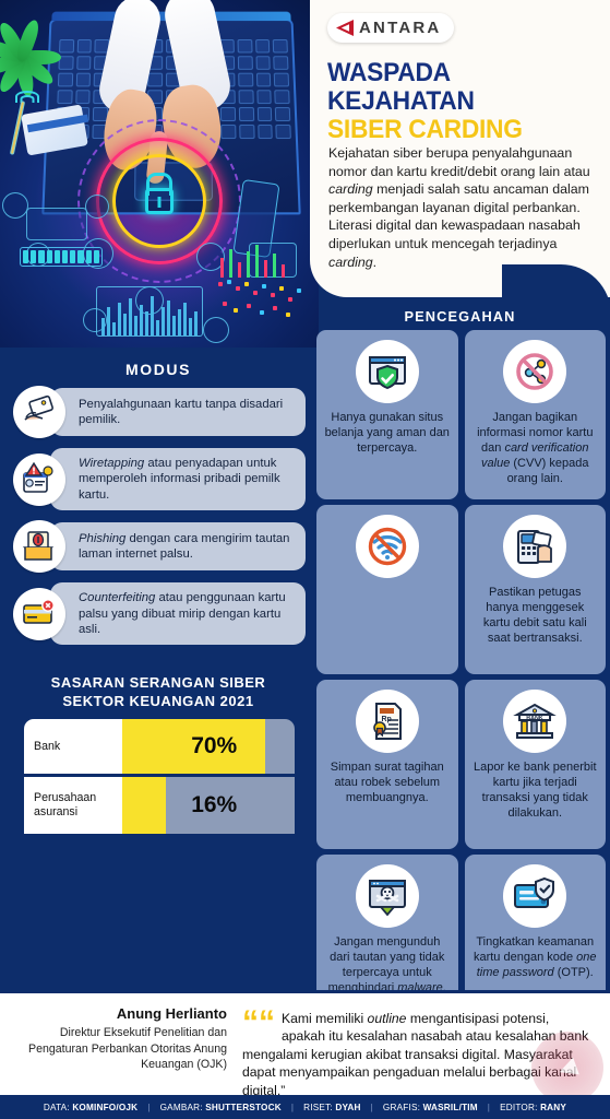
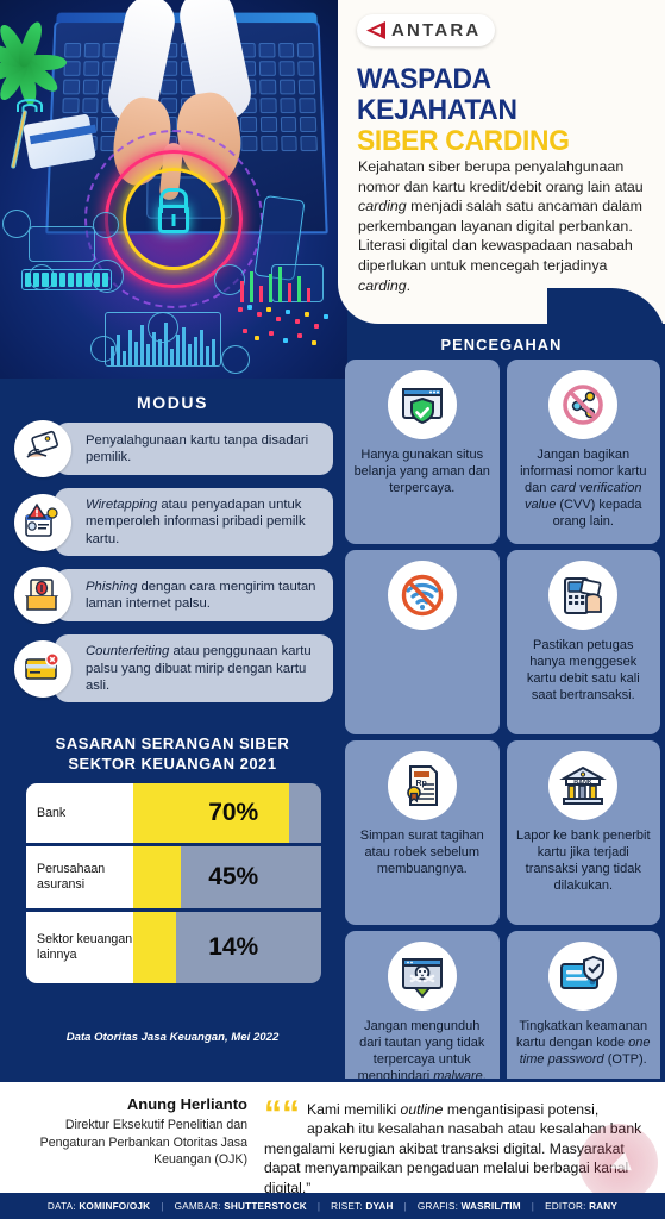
  ANTARA
  WASPADA KEJAHATAN
  SIBER CARDING
  Kejahatan siber berupa penyalahgunaan nomor dan kartu kredit/debit orang lain atau carding menjadi salah satu ancaman dalam perkembangan layanan digital perbankan. Literasi digital dan kewaspadaan nasabah diperlukan untuk mencegah terjadinya carding.
  MODUS
  Penyalahgunaan kartu tanpa disadari pemilik.
  Wiretapping atau penyadapan untuk memperoleh informasi pribadi pemilk kartu.
  Phishing dengan cara mengirim tautan laman internet palsu.
  Counterfeiting atau penggunaan kartu palsu yang dibuat mirip dengan kartu asli.
  SASARAN SERANGAN SIBER
  SEKTOR KEUANGAN 2021
  Bank
  70%
  Perusahaan asuransi
- 16%
+ 45%
+ Sektor keuangan lainnya
+ 14%
+ Data Otoritas Jasa Keuangan, Mei 2022
  PENCEGAHAN
  Hanya gunakan situs belanja yang aman dan terpercaya.
  Jangan bagikan informasi nomor kartu dan card verification value (CVV) kepada orang lain.
  Pastikan petugas hanya menggesek kartu debit satu kali saat bertransaksi.
  Simpan surat tagihan atau robek sebelum membuangnya.
  Lapor ke bank penerbit kartu jika terjadi transaksi yang tidak dilakukan.
  Jangan mengunduh dari tautan yang tidak terpercaya untuk menghindari malware.
  Tingkatkan keamanan kartu dengan kode one time password (OTP).
  Anung Herlianto
- Direktur Eksekutif Penelitian dan Pengaturan Perbankan Otoritas Anung Keuangan (OJK)
+ Direktur Eksekutif Penelitian dan Pengaturan Perbankan Otoritas Jasa Keuangan (OJK)
  ““
  Kami memiliki outline mengantisipasi potensi, apakah itu kesalahan nasabah atau kesalahan bank mengalami kerugian akibat transaksi digital. Masyarakat dapat menyampaikan pengaduan melalui berbagai kanal digital.”
  DATA: KOMINFO/OJK
  |
  GAMBAR: SHUTTERSTOCK
  |
  RISET: DYAH
  |
  GRAFIS: WASRIL/TIM
  |
  EDITOR: RANY
